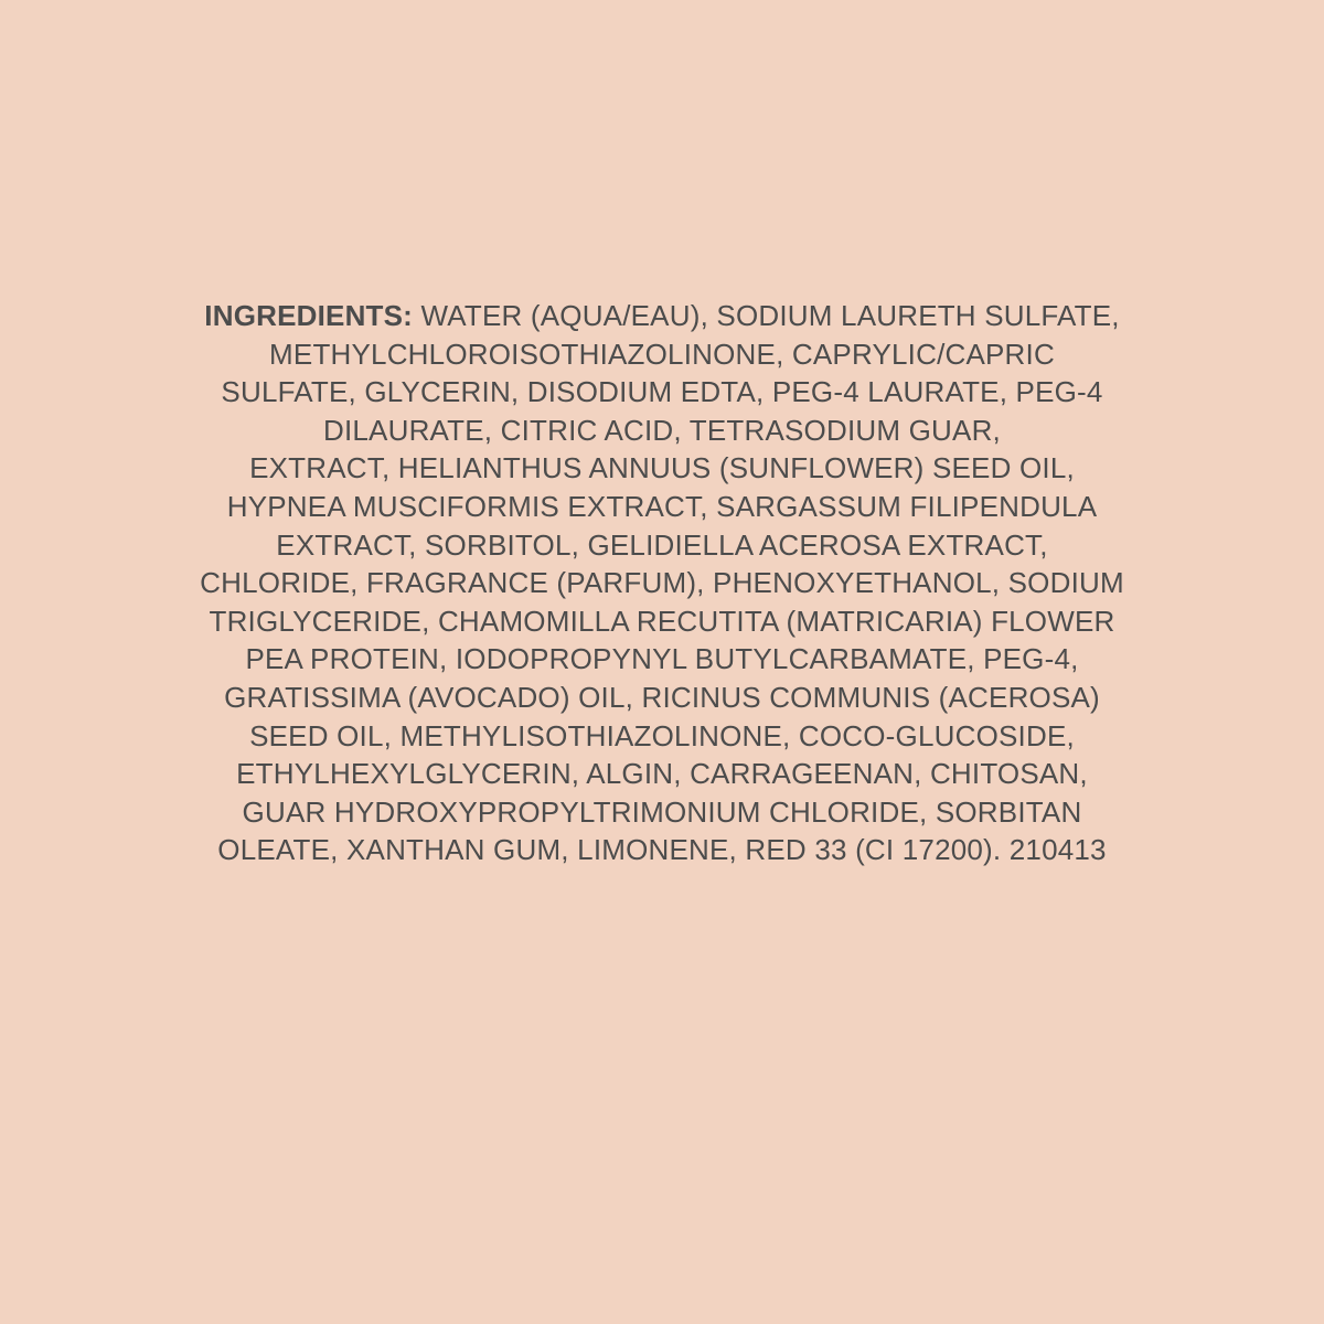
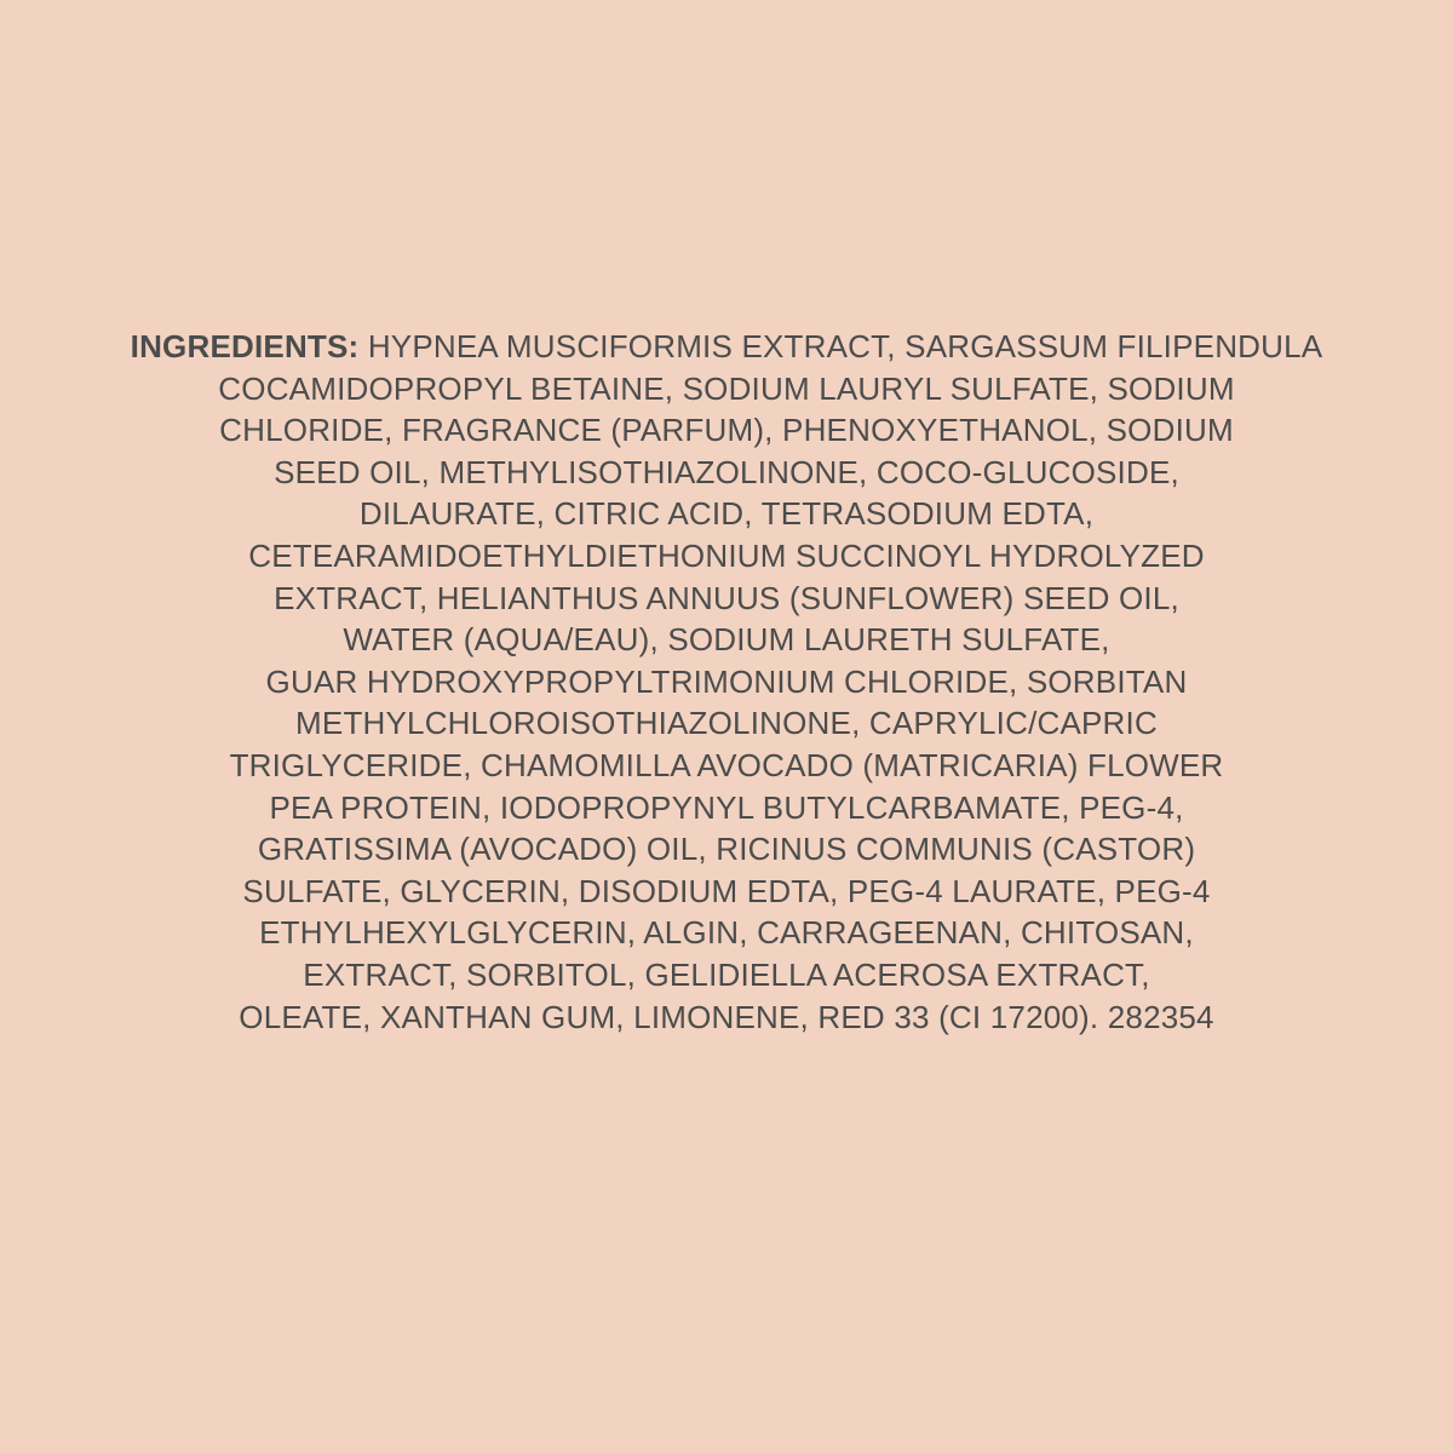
- INGREDIENTS: WATER (AQUA/EAU), SODIUM LAURETH SULFATE,
+ INGREDIENTS: HYPNEA MUSCIFORMIS EXTRACT, SARGASSUM FILIPENDULA
+ COCAMIDOPROPYL BETAINE, SODIUM LAURYL SULFATE, SODIUM
- METHYLCHLOROISOTHIAZOLINONE, CAPRYLIC/CAPRIC
+ CHLORIDE, FRAGRANCE (PARFUM), PHENOXYETHANOL, SODIUM
- SULFATE, GLYCERIN, DISODIUM EDTA, PEG-4 LAURATE, PEG-4
+ SEED OIL, METHYLISOTHIAZOLINONE, COCO-GLUCOSIDE,
- DILAURATE, CITRIC ACID, TETRASODIUM GUAR,
+ DILAURATE, CITRIC ACID, TETRASODIUM EDTA,
+ CETEARAMIDOETHYLDIETHONIUM SUCCINOYL HYDROLYZED
  EXTRACT, HELIANTHUS ANNUUS (SUNFLOWER) SEED OIL,
- HYPNEA MUSCIFORMIS EXTRACT, SARGASSUM FILIPENDULA
+ WATER (AQUA/EAU), SODIUM LAURETH SULFATE,
- EXTRACT, SORBITOL, GELIDIELLA ACEROSA EXTRACT,
+ GUAR HYDROXYPROPYLTRIMONIUM CHLORIDE, SORBITAN
- CHLORIDE, FRAGRANCE (PARFUM), PHENOXYETHANOL, SODIUM
+ METHYLCHLOROISOTHIAZOLINONE, CAPRYLIC/CAPRIC
- TRIGLYCERIDE, CHAMOMILLA RECUTITA (MATRICARIA) FLOWER
+ TRIGLYCERIDE, CHAMOMILLA AVOCADO (MATRICARIA) FLOWER
  PEA PROTEIN, IODOPROPYNYL BUTYLCARBAMATE, PEG-4,
- GRATISSIMA (AVOCADO) OIL, RICINUS COMMUNIS (ACEROSA)
+ GRATISSIMA (AVOCADO) OIL, RICINUS COMMUNIS (CASTOR)
- SEED OIL, METHYLISOTHIAZOLINONE, COCO-GLUCOSIDE,
+ SULFATE, GLYCERIN, DISODIUM EDTA, PEG-4 LAURATE, PEG-4
  ETHYLHEXYLGLYCERIN, ALGIN, CARRAGEENAN, CHITOSAN,
- GUAR HYDROXYPROPYLTRIMONIUM CHLORIDE, SORBITAN
+ EXTRACT, SORBITOL, GELIDIELLA ACEROSA EXTRACT,
- OLEATE, XANTHAN GUM, LIMONENE, RED 33 (CI 17200). 210413
+ OLEATE, XANTHAN GUM, LIMONENE, RED 33 (CI 17200). 282354
